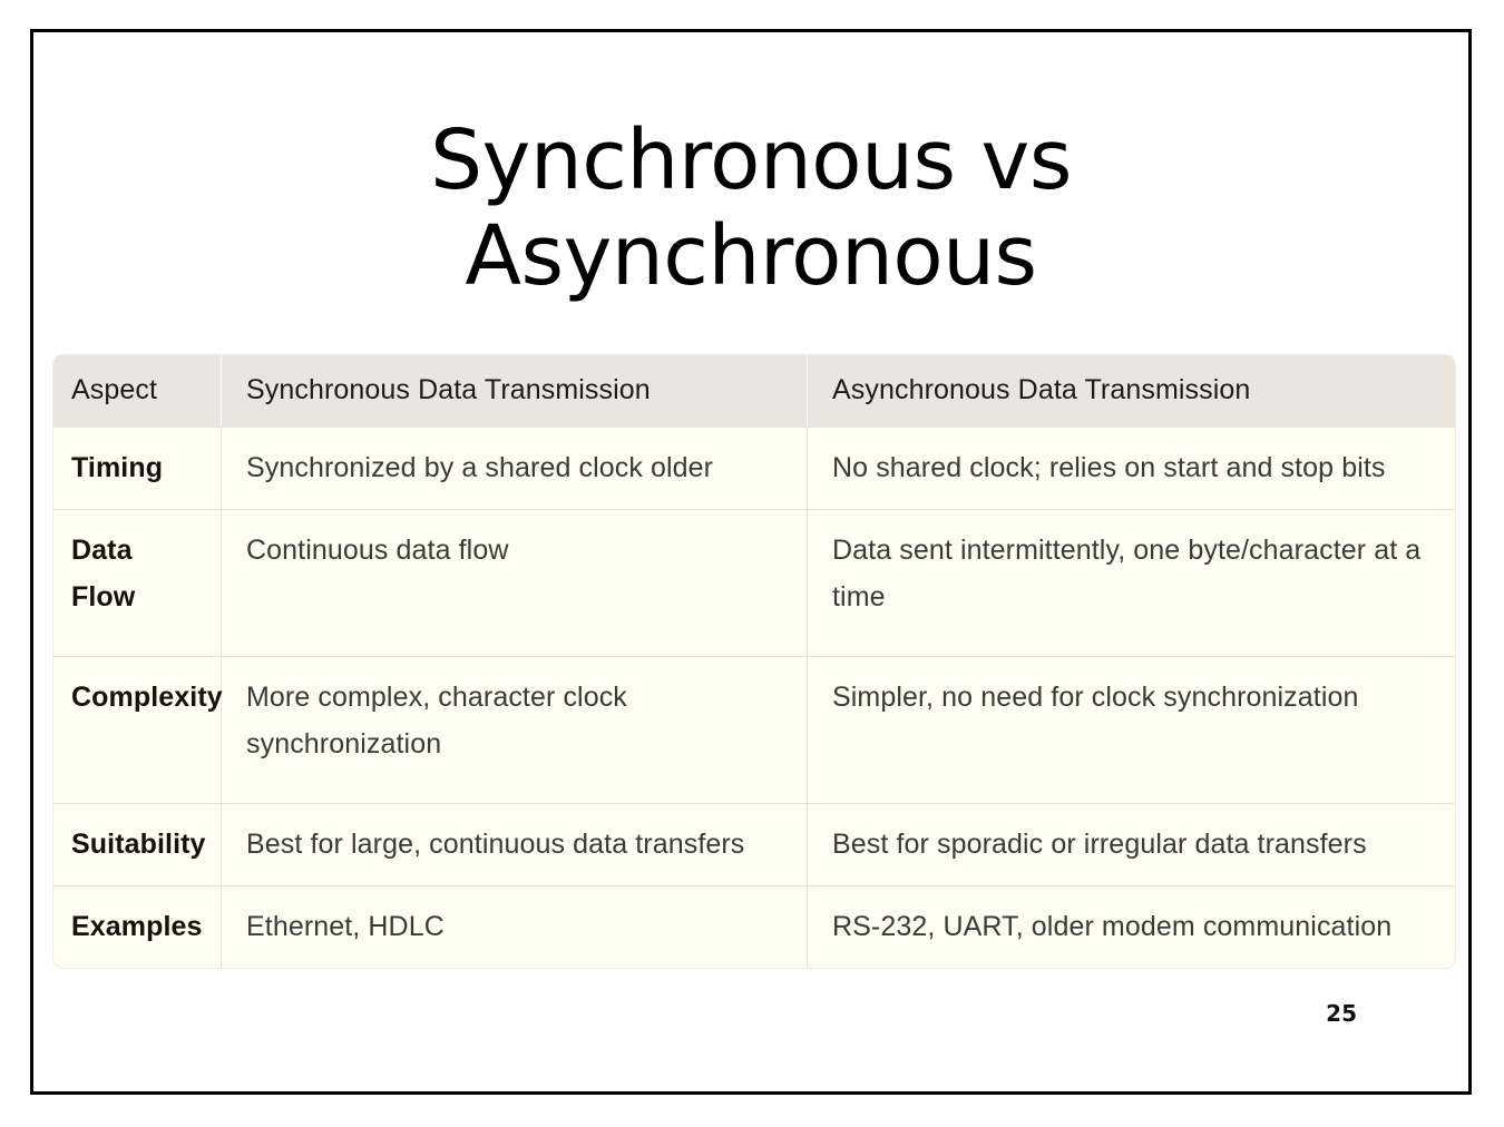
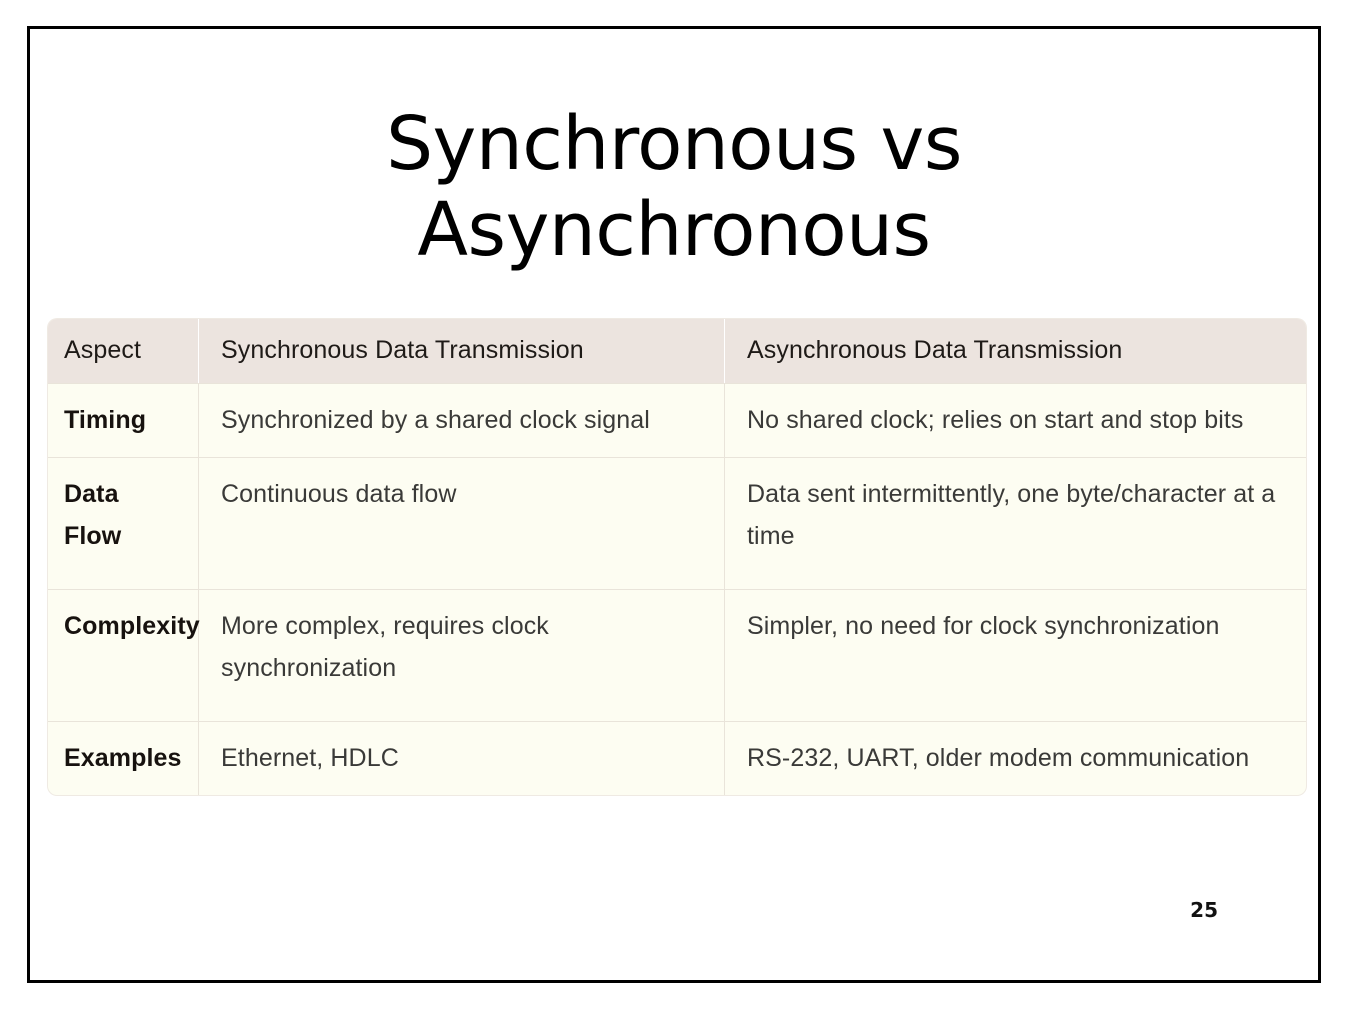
  Synchronous vs
  Asynchronous
  Aspect	Synchronous Data Transmission	Asynchronous Data Transmission
- Timing	Synchronized by a shared clock older	No shared clock; relies on start and stop bits
+ Timing	Synchronized by a shared clock signal	No shared clock; relies on start and stop bits
  Data Flow	Continuous data flow	Data sent intermittently, one byte/character at a time
- Complexity	More complex, character clock synchronization	Simpler, no need for clock synchronization
+ Complexity	More complex, requires clock synchronization	Simpler, no need for clock synchronization
- Suitability	Best for large, continuous data transfers	Best for sporadic or irregular data transfers
  Examples	Ethernet, HDLC	RS-232, UART, older modem communication
  25
